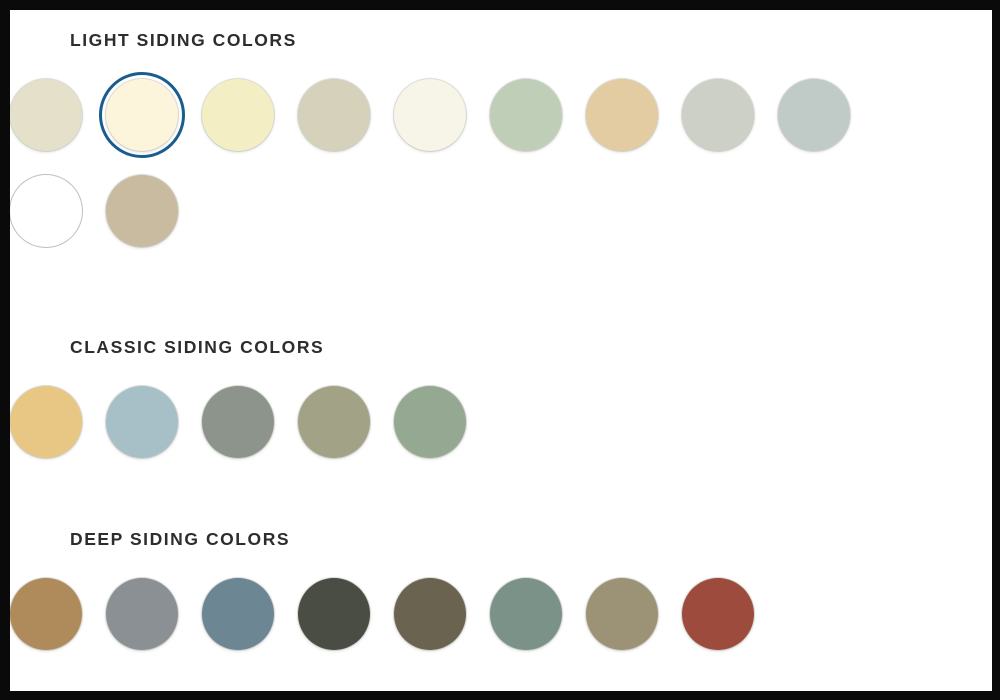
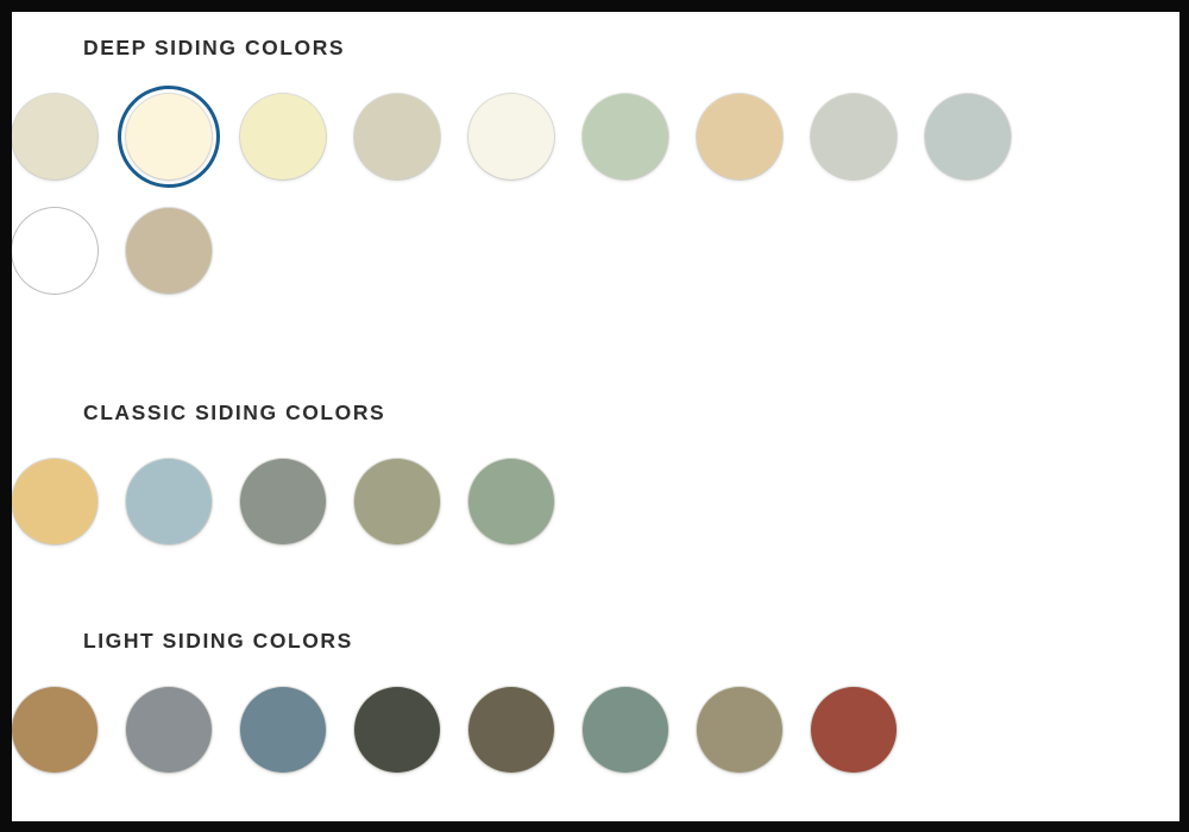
- LIGHT SIDING COLORS
+ DEEP SIDING COLORS
  CLASSIC SIDING COLORS
- DEEP SIDING COLORS
+ LIGHT SIDING COLORS
